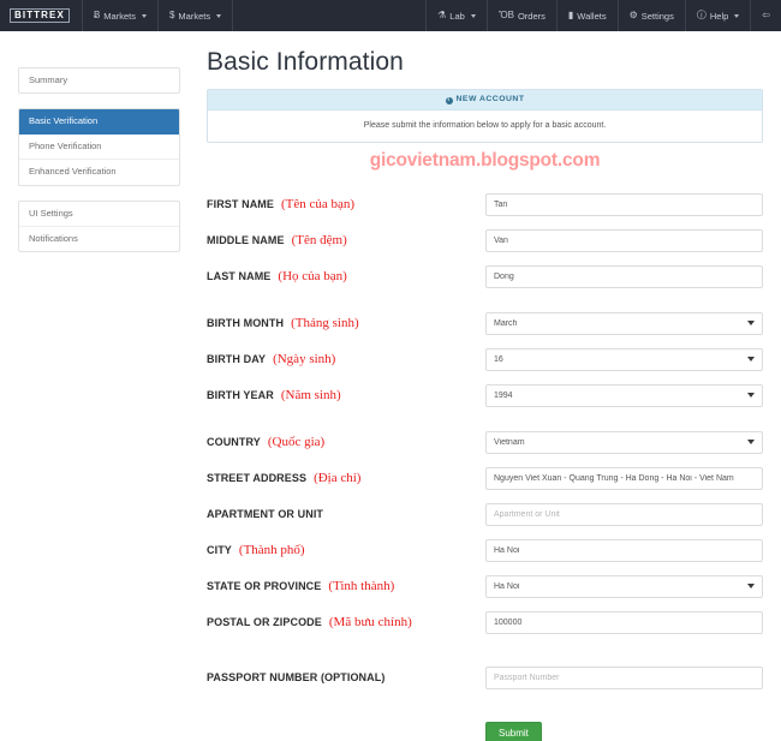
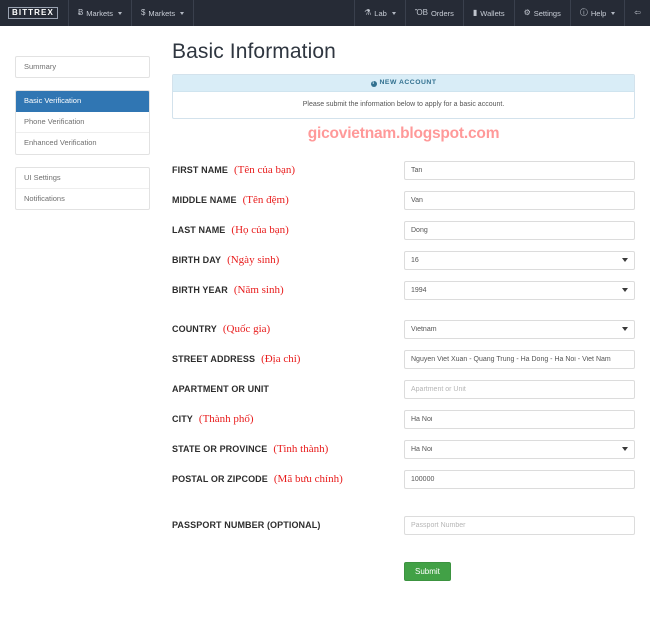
  BITTREX
  Ƀ
  Markets
  $
  Markets
  ⚗
  Lab
  ὌB
  Orders
  ▮
  Wallets
  ⚙
  Settings
  ⓘ
  Help
  ⇦
  Summary
  Basic Verification
  Phone Verification
  Enhanced Verification
  UI Settings
  Notifications
  Basic Information
  gicovietnam.blogspot.com
  FIRST NAME
  (Tên của bạn)
  Tan
  MIDDLE NAME
  (Tên đệm)
  Van
  LAST NAME
  (Họ của bạn)
  Dong
- BIRTH MONTH
- (Tháng sinh)
- March
  BIRTH DAY
  (Ngày sinh)
  16
  BIRTH YEAR
  (Năm sinh)
  1994
  COUNTRY
  (Quốc gia)
  Vietnam
  STREET ADDRESS
  (Địa chỉ)
  Nguyen Viet Xuan - Quang Trung - Ha Dong - Ha Noi - Viet Nam
  APARTMENT OR UNIT
  Apartment or Unit
  CITY
  (Thành phố)
  Ha Noi
  STATE OR PROVINCE
  (Tinh thành)
  Ha Noi
  POSTAL OR ZIPCODE
  (Mã bưu chính)
  100000
  PASSPORT NUMBER (OPTIONAL)
  Passport Number
  Submit
